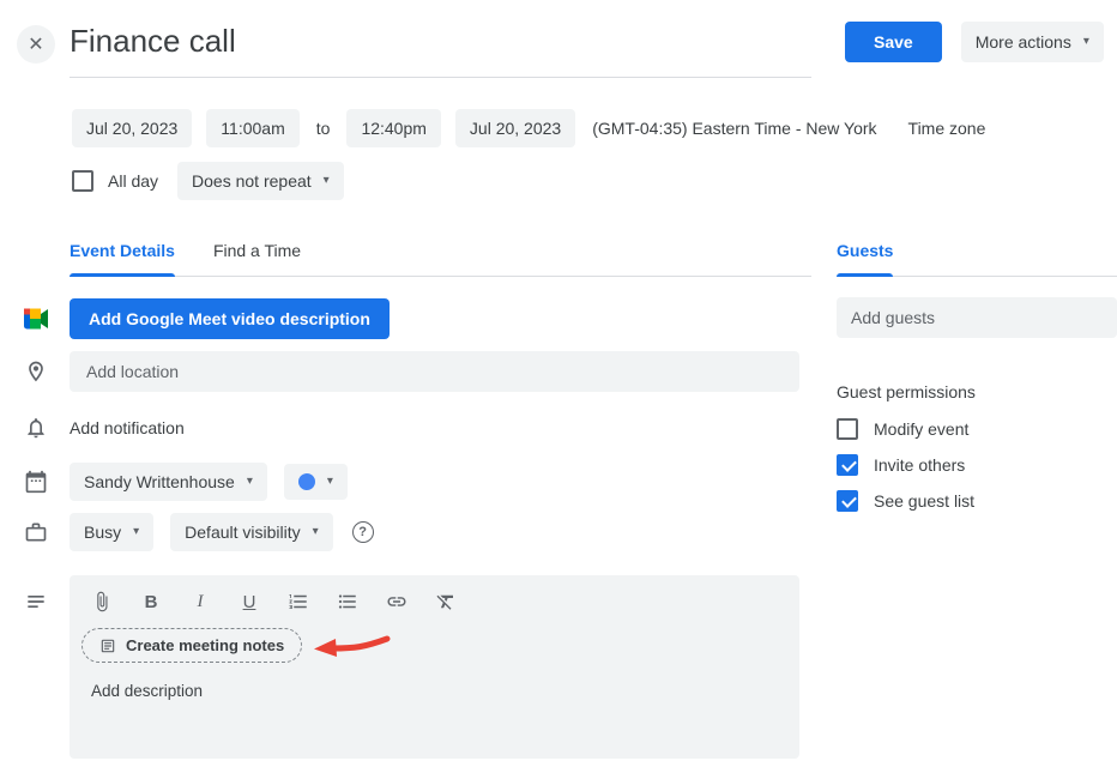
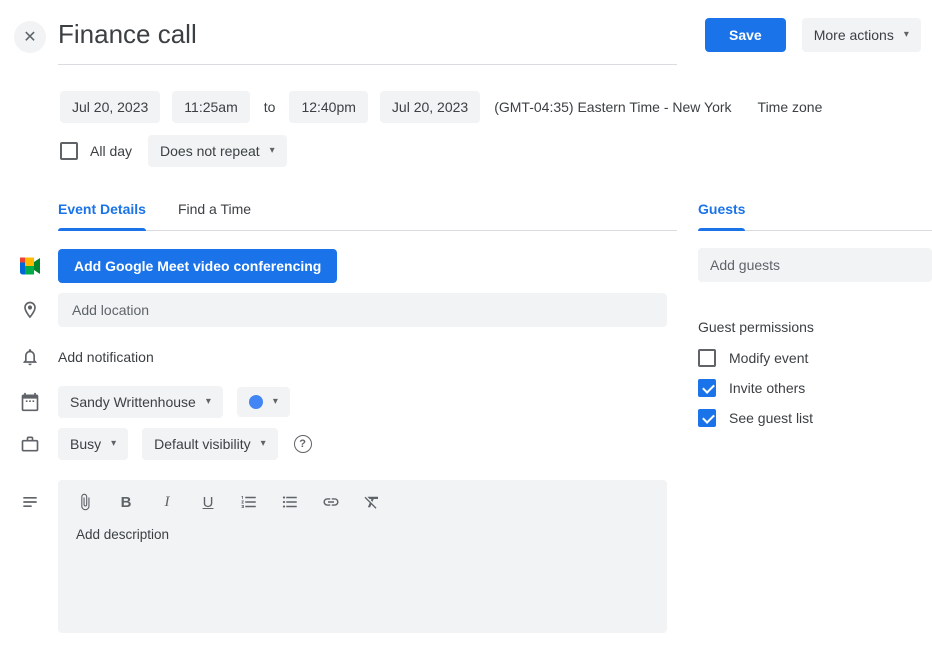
  ✕
  Finance call
  Save
  More actions
  ▾
  Jul 20, 2023
- 11:00am
+ 11:25am
  to
  12:40pm
  Jul 20, 2023
  (GMT-04:35) Eastern Time - New York
  Time zone
  All day
  Does not repeat
  ▾
  Event Details
  Find a Time
- Add Google Meet video description
+ Add Google Meet video conferencing
  Add location
  Add notification
  Sandy Writtenhouse
  ▾
  ▾
  Busy
  ▾
  Default visibility
  ▾
  ?
  B
  I
  U
- Create meeting notes
  Add description
  Guests
  Add guests
  Guest permissions
  Modify event
  Invite others
  See guest list
